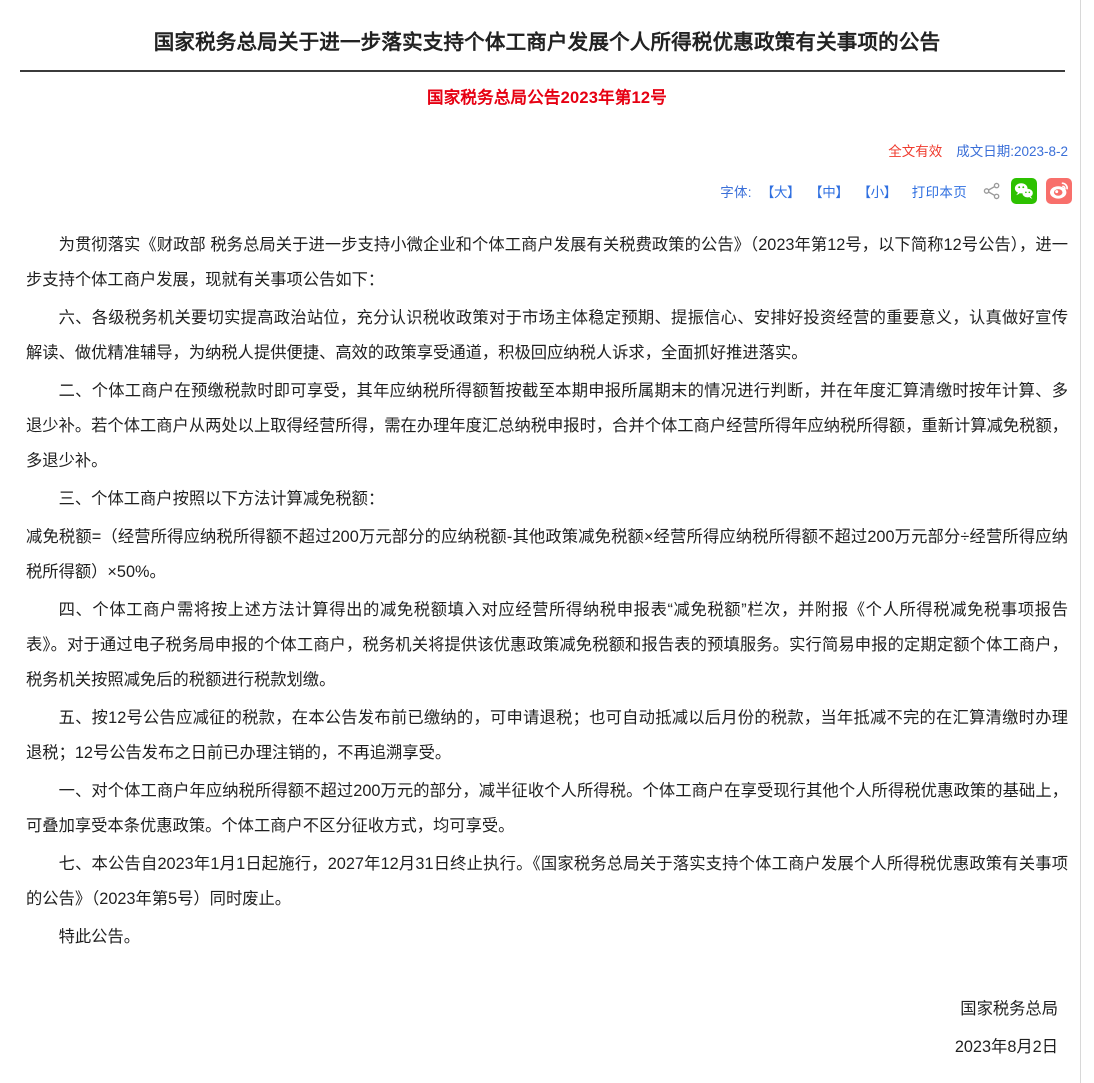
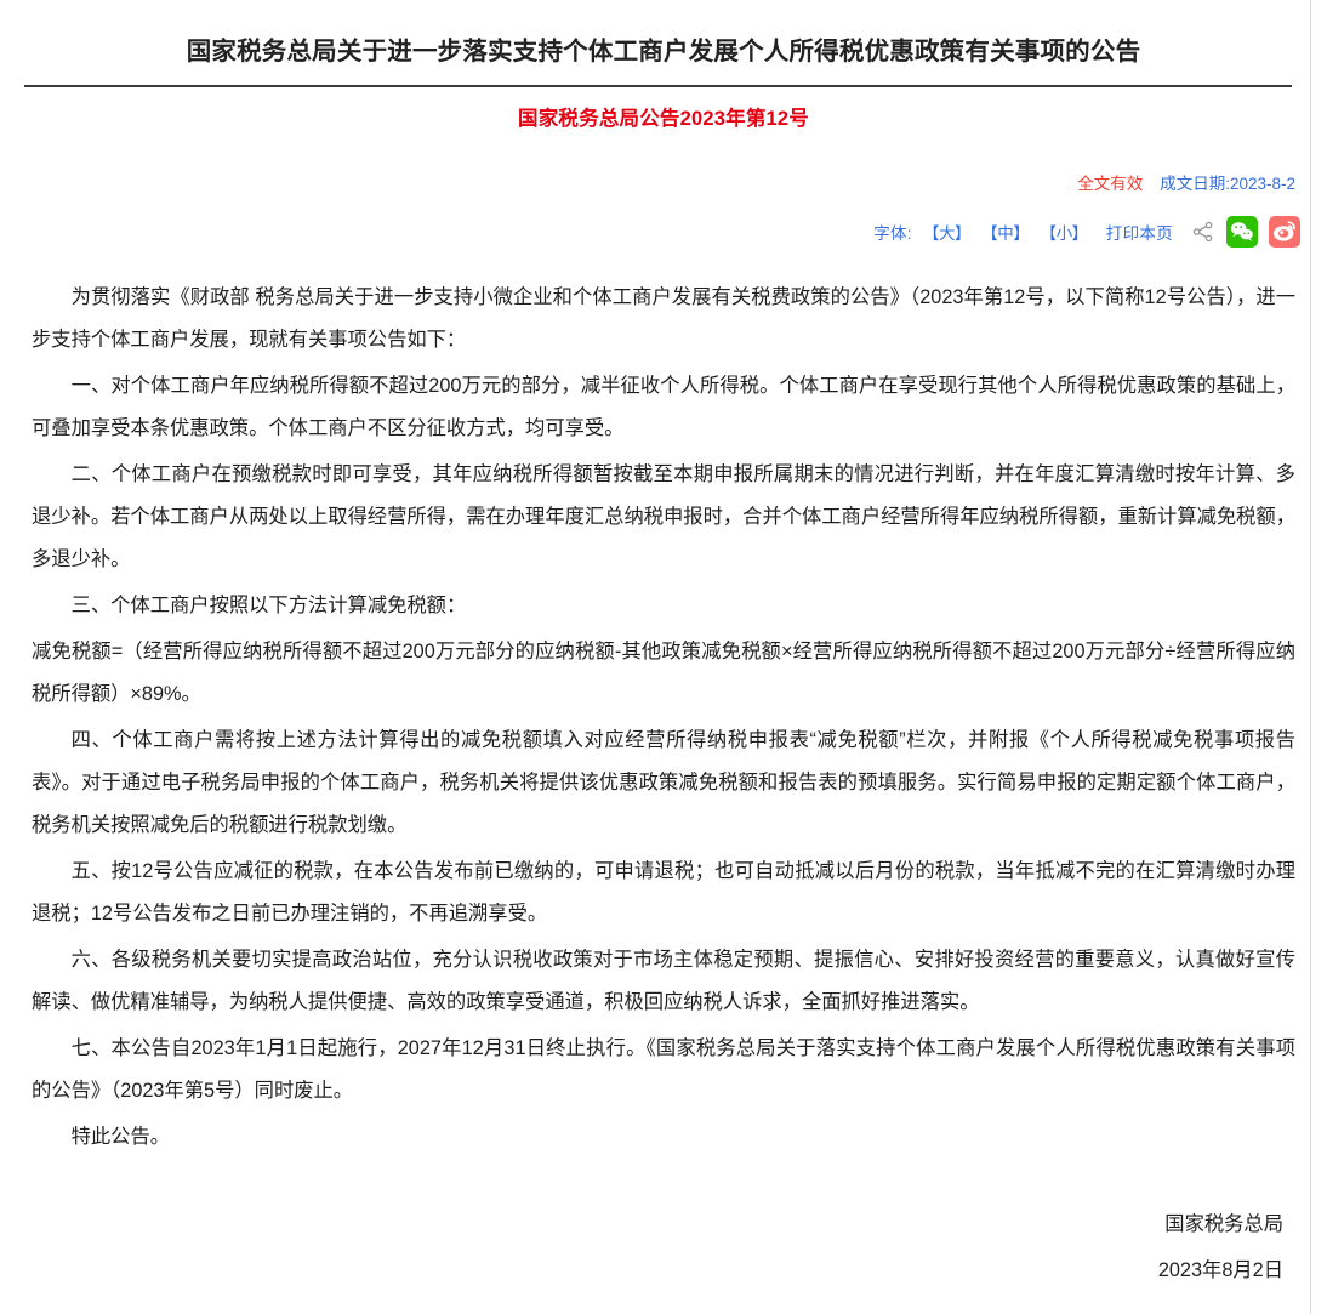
  国家税务总局关于进一步落实支持个体工商户发展个人所得税优惠政策有关事项的公告
  国家税务总局公告2023年第12号
  全文有效
  成文日期:2023-8-2
  字体:
  【大】
  【中】
  【小】
  打印本页
  为贯彻落实《财政部 税务总局关于进一步支持小微企业和个体工商户发展有关税费政策的公告》（2023年第12号，以下简称12号公告），进一步支持个体工商户发展，现就有关事项公告如下：
- 六、各级税务机关要切实提高政治站位，充分认识税收政策对于市场主体稳定预期、提振信心、安排好投资经营的重要意义，认真做好宣传解读、做优精准辅导，为纳税人提供便捷、高效的政策享受通道，积极回应纳税人诉求，全面抓好推进落实。
+ 一、对个体工商户年应纳税所得额不超过200万元的部分，减半征收个人所得税。个体工商户在享受现行其他个人所得税优惠政策的基础上，可叠加享受本条优惠政策。个体工商户不区分征收方式，均可享受。
  二、个体工商户在预缴税款时即可享受，其年应纳税所得额暂按截至本期申报所属期末的情况进行判断，并在年度汇算清缴时按年计算、多退少补。若个体工商户从两处以上取得经营所得，需在办理年度汇总纳税申报时，合并个体工商户经营所得年应纳税所得额，重新计算减免税额，多退少补。
  三、个体工商户按照以下方法计算减免税额：
- 减免税额=（经营所得应纳税所得额不超过200万元部分的应纳税额-其他政策减免税额×经营所得应纳税所得额不超过200万元部分÷经营所得应纳税所得额）×50%。
+ 减免税额=（经营所得应纳税所得额不超过200万元部分的应纳税额-其他政策减免税额×经营所得应纳税所得额不超过200万元部分÷经营所得应纳税所得额）×89%。
  四、个体工商户需将按上述方法计算得出的减免税额填入对应经营所得纳税申报表“减免税额”栏次，并附报《个人所得税减免税事项报告表》。对于通过电子税务局申报的个体工商户，税务机关将提供该优惠政策减免税额和报告表的预填服务。实行简易申报的定期定额个体工商户，税务机关按照减免后的税额进行税款划缴。
  五、按12号公告应减征的税款，在本公告发布前已缴纳的，可申请退税；也可自动抵减以后月份的税款，当年抵减不完的在汇算清缴时办理退税；12号公告发布之日前已办理注销的，不再追溯享受。
- 一、对个体工商户年应纳税所得额不超过200万元的部分，减半征收个人所得税。个体工商户在享受现行其他个人所得税优惠政策的基础上，可叠加享受本条优惠政策。个体工商户不区分征收方式，均可享受。
+ 六、各级税务机关要切实提高政治站位，充分认识税收政策对于市场主体稳定预期、提振信心、安排好投资经营的重要意义，认真做好宣传解读、做优精准辅导，为纳税人提供便捷、高效的政策享受通道，积极回应纳税人诉求，全面抓好推进落实。
  七、本公告自2023年1月1日起施行，2027年12月31日终止执行。《国家税务总局关于落实支持个体工商户发展个人所得税优惠政策有关事项的公告》（2023年第5号）同时废止。
  特此公告。
  国家税务总局
  2023年8月2日
